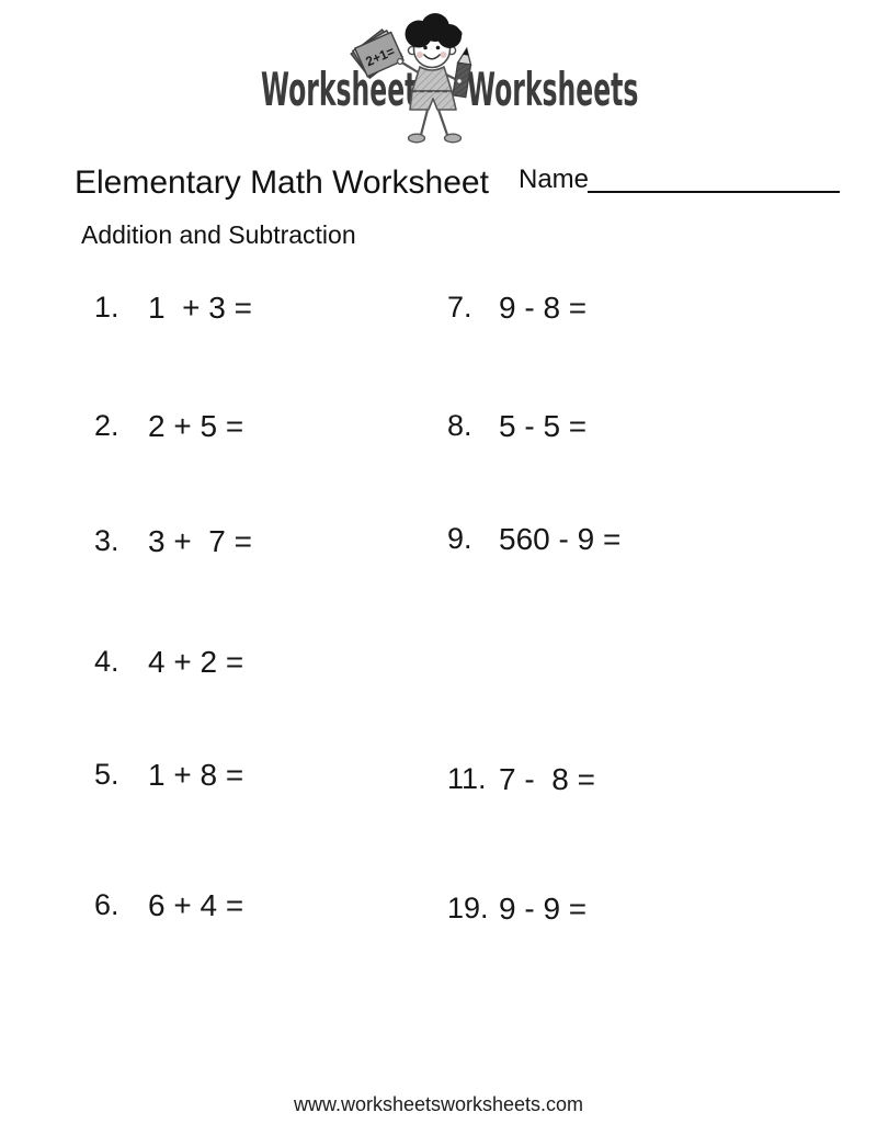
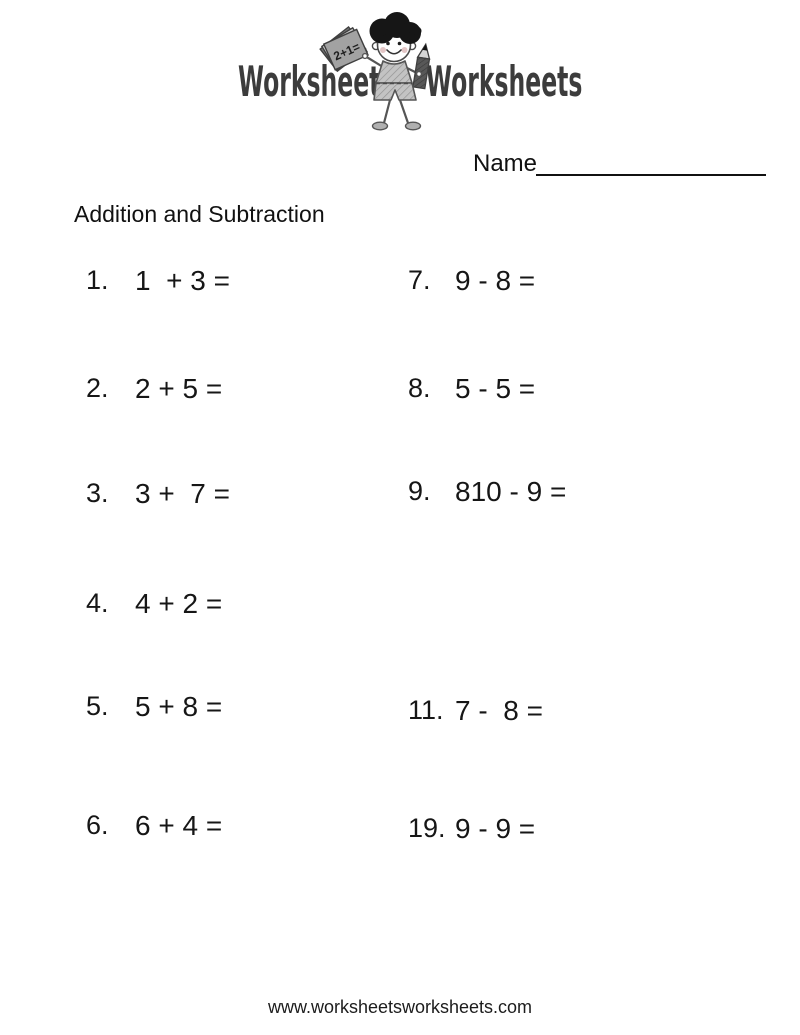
  Worksheet
  Worksheets
- Elementary Math Worksheet
  Name
  Addition and Subtraction
  1.
  1 + 3 =
  2.
  2 + 5 =
  3.
  3 + 7 =
  4.
  4 + 2 =
  5.
- 1 + 8 =
+ 5 + 8 =
  6.
  6 + 4 =
  7.
  9 - 8 =
  8.
  5 - 5 =
  9.
- 560 - 9 =
+ 810 - 9 =
  11.
  7 - 8 =
  19.
  9 - 9 =
  www.worksheetsworksheets.com
